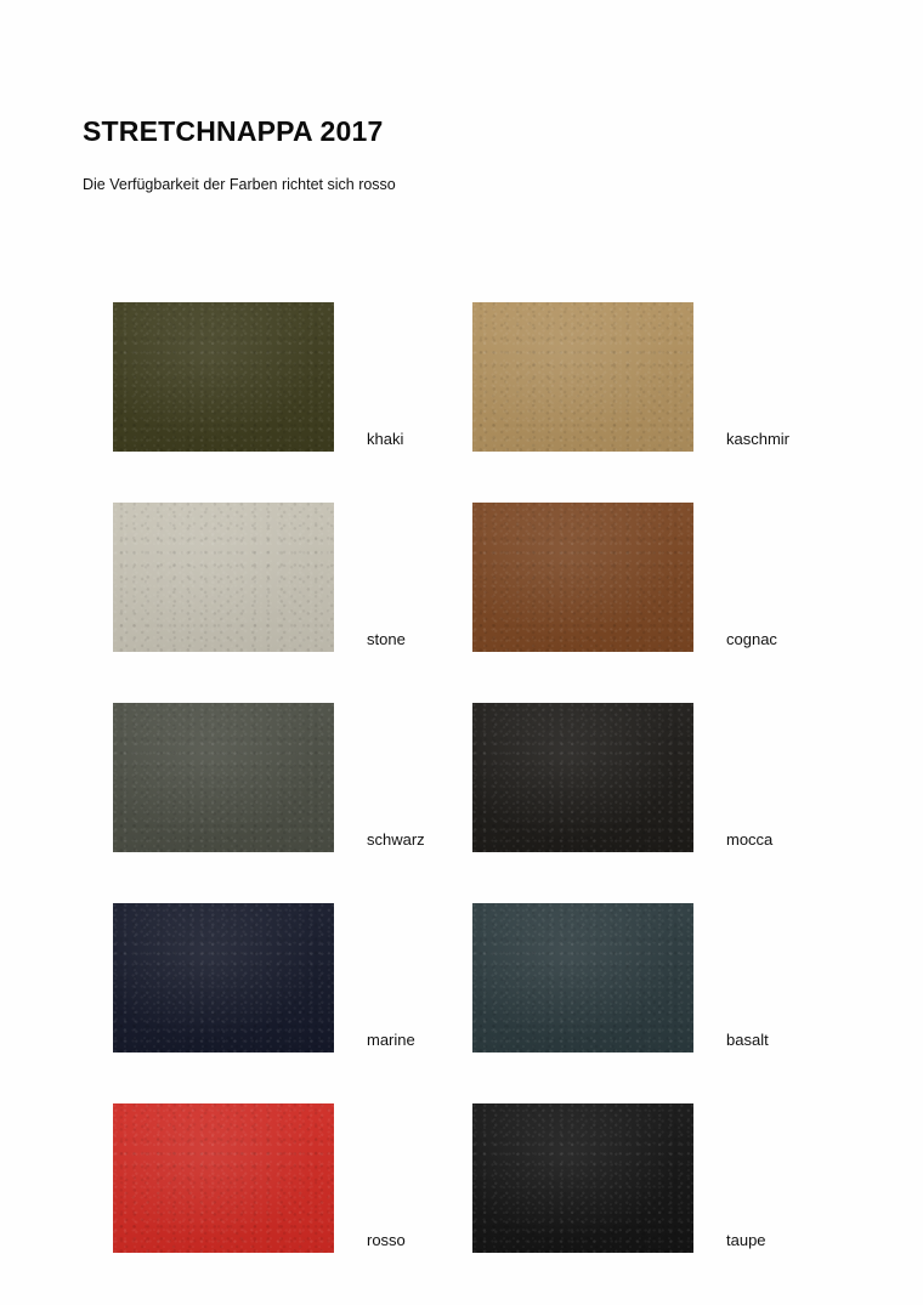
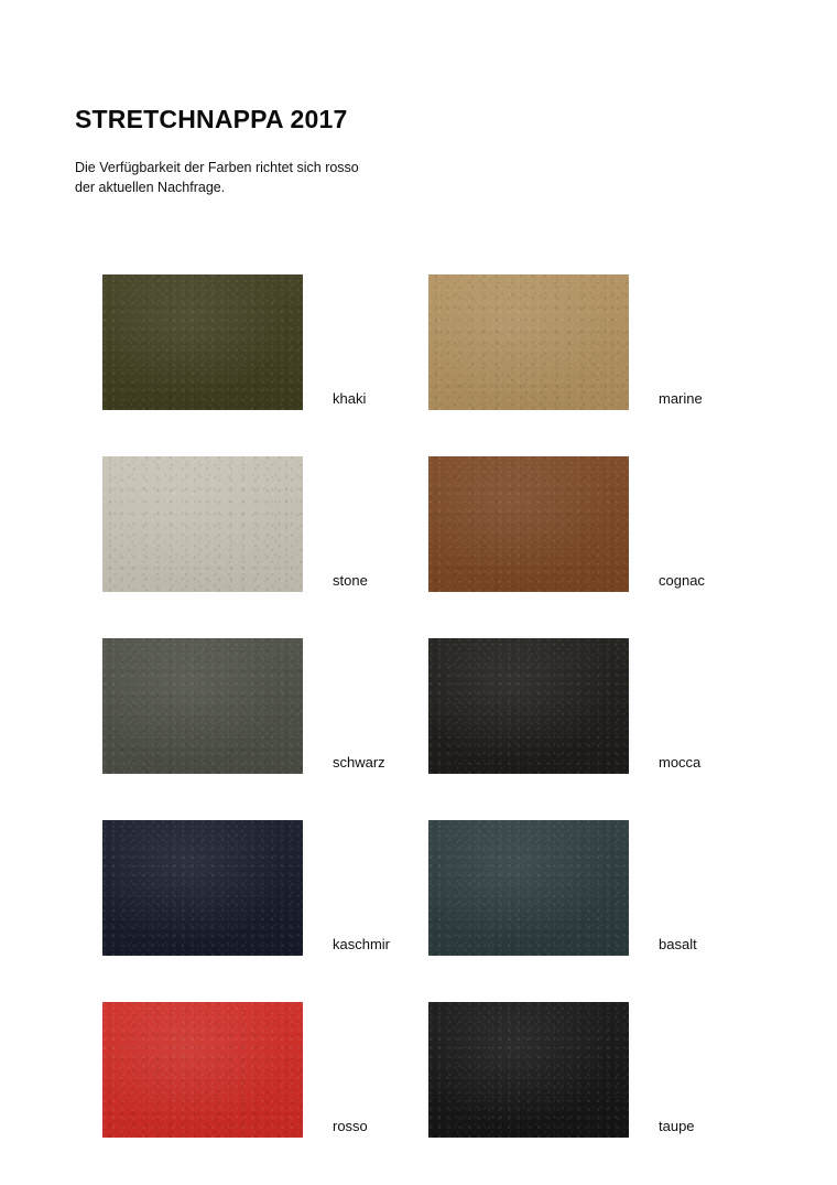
  STRETCHNAPPA 2017
  Die Verfügbarkeit der Farben richtet sich rosso
+ der aktuellen Nachfrage.
  khaki
- kaschmir
+ marine
  stone
  cognac
  schwarz
  mocca
- marine
+ kaschmir
  basalt
  rosso
  taupe
